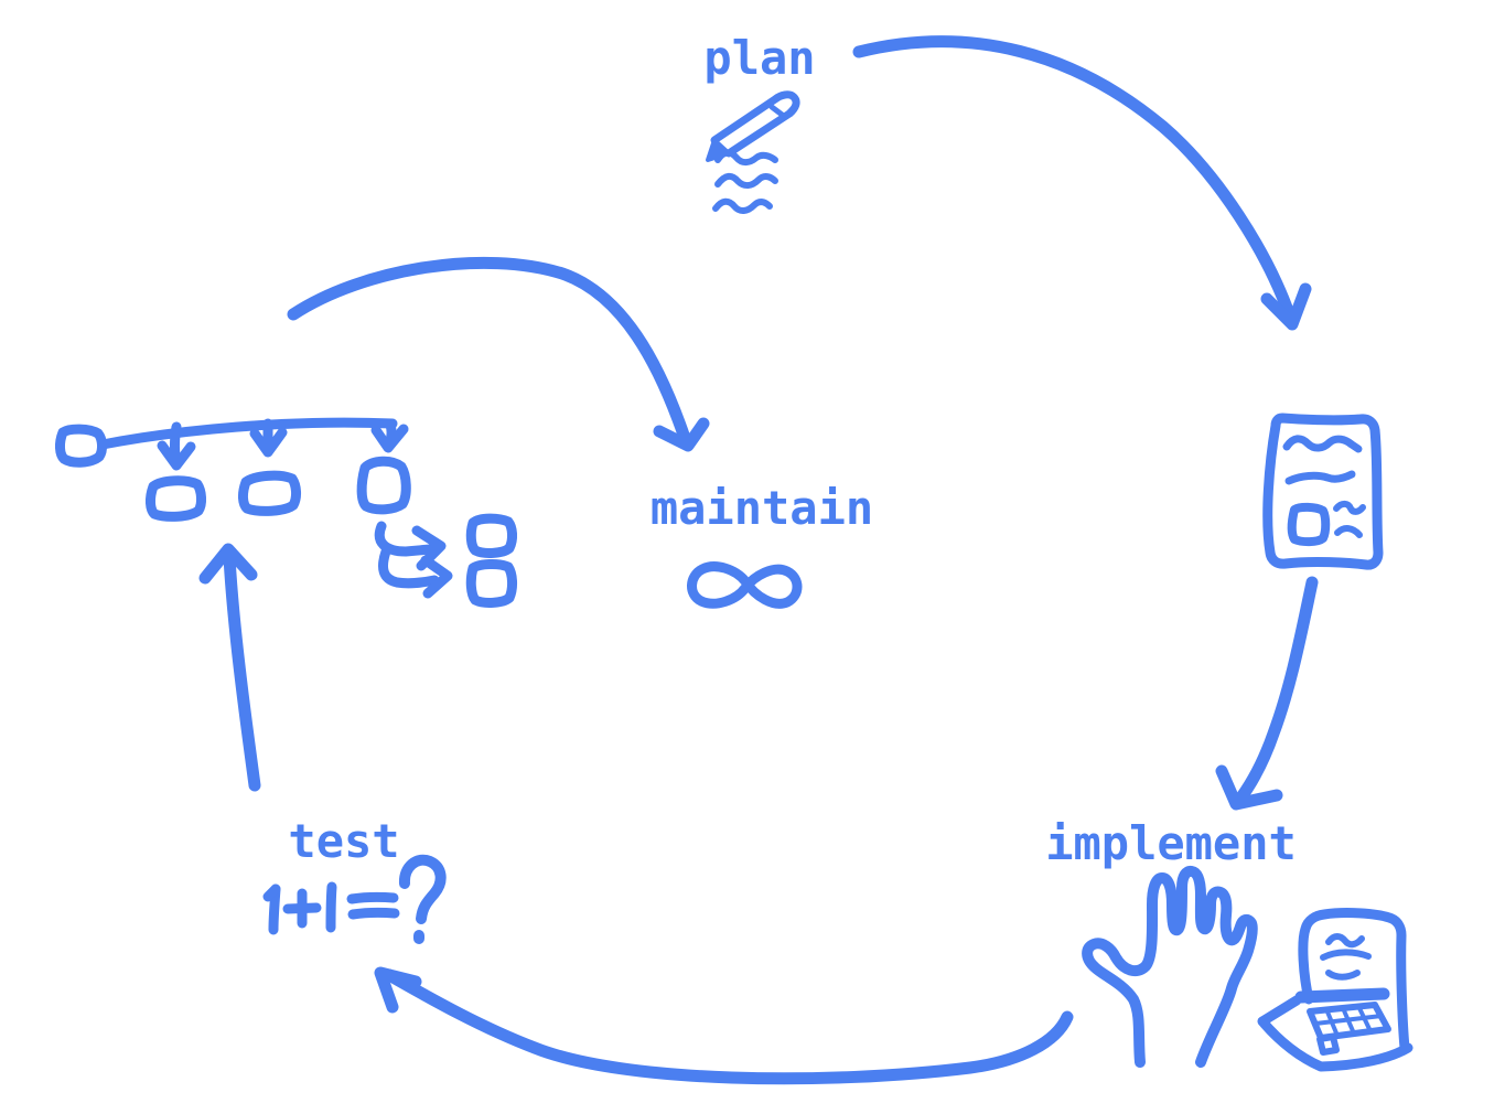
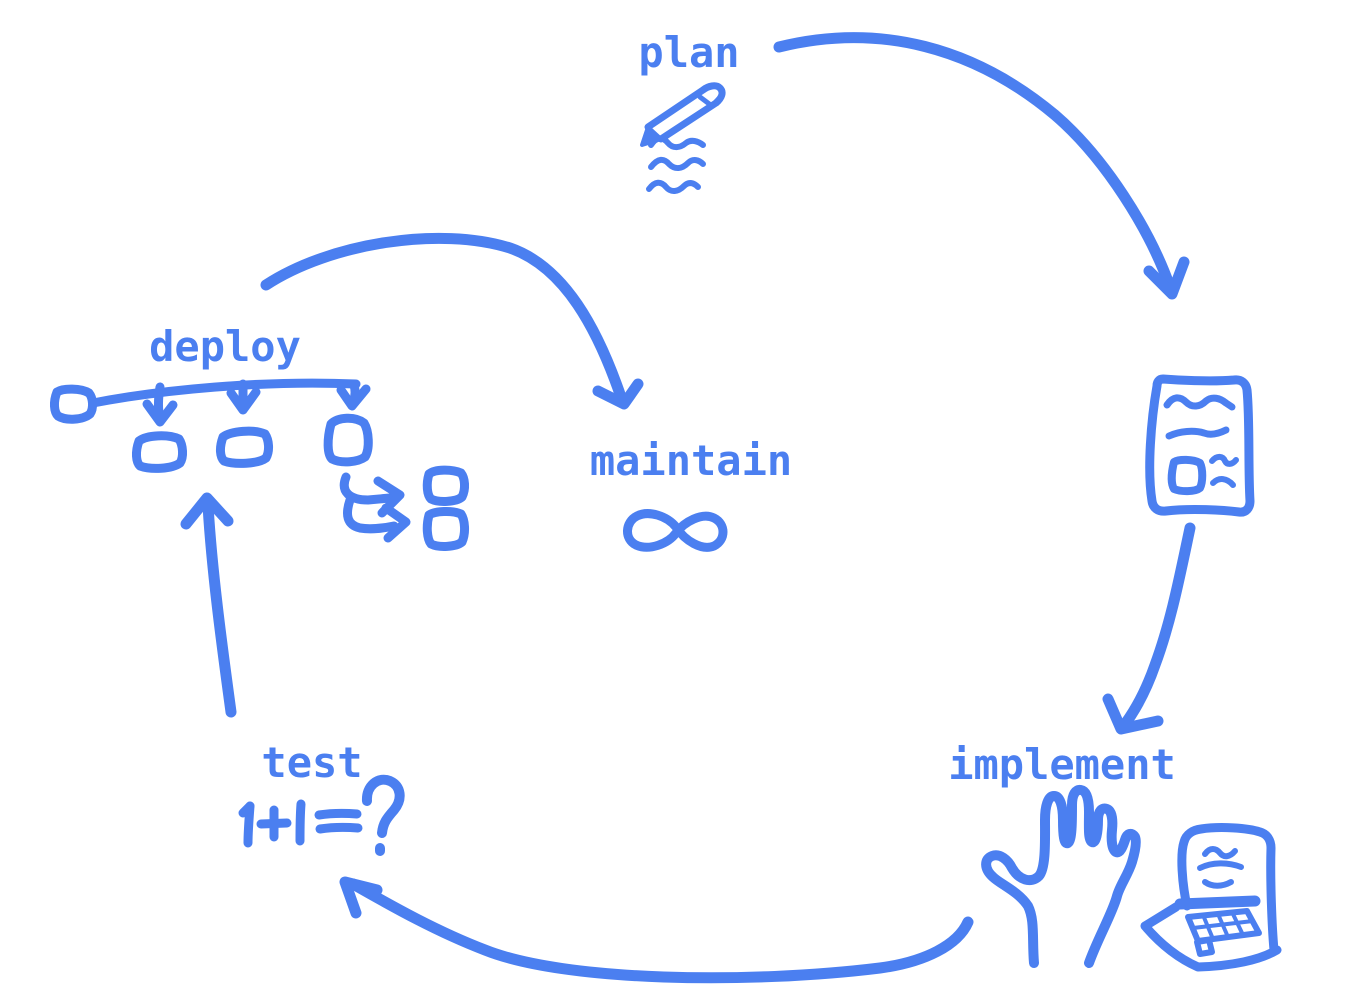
  plan
  implement
  test
+ deploy
  maintain
